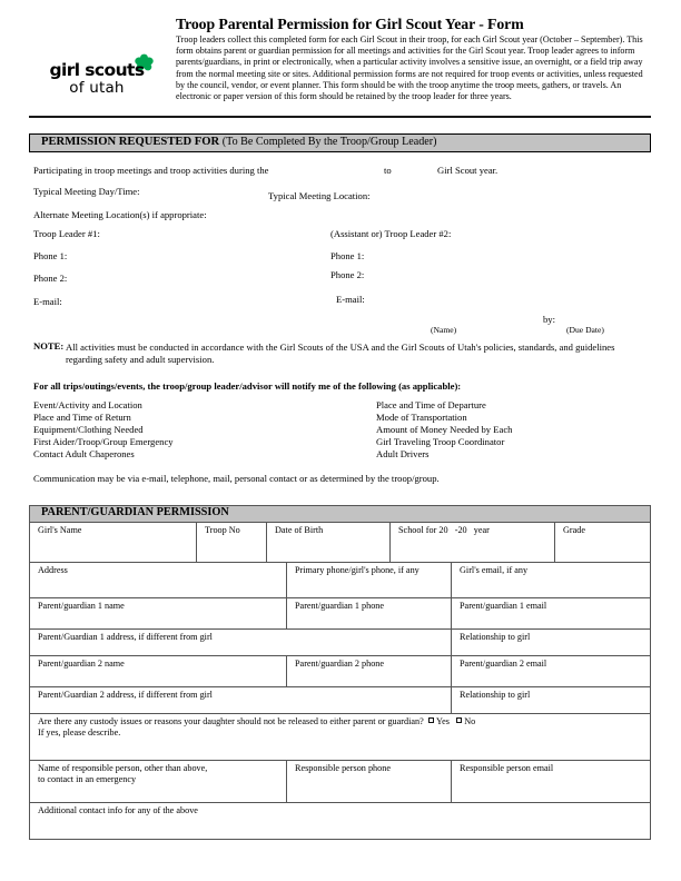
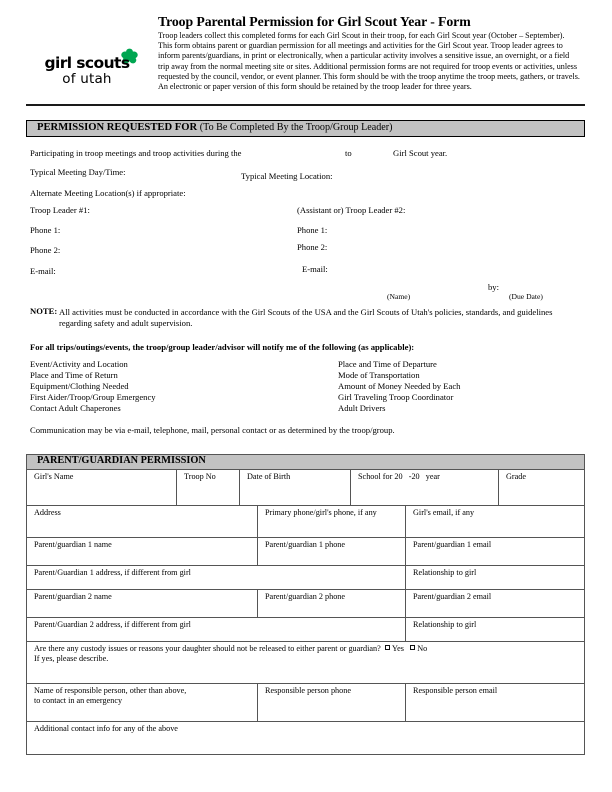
  girl scouts
  of utah
  Troop Parental Permission for Girl Scout Year - Form
- Troop leaders collect this completed form for each Girl Scout in their troop, for each Girl Scout year (October – September). This form obtains parent or guardian permission for all meetings and activities for the Girl Scout year. Troop leader agrees to inform parents/guardians, in print or electronically, when a particular activity involves a sensitive issue, an overnight, or a field trip away from the normal meeting site or sites. Additional permission forms are not required for troop events or activities, unless requested by the council, vendor, or event planner. This form should be with the troop anytime the troop meets, gathers, or travels. An electronic or paper version of this form should be retained by the troop leader for three years.
+ Troop leaders collect this completed forms for each Girl Scout in their troop, for each Girl Scout year (October – September). This form obtains parent or guardian permission for all meetings and activities for the Girl Scout year. Troop leader agrees to inform parents/guardians, in print or electronically, when a particular activity involves a sensitive issue, an overnight, or a field trip away from the normal meeting site or sites. Additional permission forms are not required for troop events or activities, unless requested by the council, vendor, or event planner. This form should be with the troop anytime the troop meets, gathers, or travels. An electronic or paper version of this form should be retained by the troop leader for three years.
  PERMISSION REQUESTED FOR (To Be Completed By the Troop/Group Leader)
  Participating in troop meetings and troop activities during the
  to
  Girl Scout year.
  Typical Meeting Day/Time:
  Typical Meeting Location:
  Alternate Meeting Location(s) if appropriate:
  Troop Leader #1:
  (Assistant or) Troop Leader #2:
  Phone 1:
  Phone 1:
  Phone 2:
  Phone 2:
  E-mail:
  E-mail:
  (Name)
  by:
  (Due Date)
  NOTE:
  All activities must be conducted in accordance with the Girl Scouts of the USA and the Girl Scouts of Utah's policies, standards, and guidelines regarding safety and adult supervision.
  For all trips/outings/events, the troop/group leader/advisor will notify me of the following (as applicable):
  Event/Activity and Location
  Place and Time of Return
  Equipment/Clothing Needed
  First Aider/Troop/Group Emergency
  Contact Adult Chaperones
  Place and Time of Departure
  Mode of Transportation
  Amount of Money Needed by Each
  Girl Traveling Troop Coordinator
  Adult Drivers
  Communication may be via e-mail, telephone, mail, personal contact or as determined by the troop/group.
  PARENT/GUARDIAN PERMISSION
  Girl's Name
  Troop No
  Date of Birth
  School for 20 -20 year
  Grade
  Address
  Primary phone/girl's phone, if any
  Girl's email, if any
  Parent/guardian 1 name
  Parent/guardian 1 phone
  Parent/guardian 1 email
  Parent/Guardian 1 address, if different from girl
  Relationship to girl
  Parent/guardian 2 name
  Parent/guardian 2 phone
  Parent/guardian 2 email
  Parent/Guardian 2 address, if different from girl
  Relationship to girl
  Are there any custody issues or reasons your daughter should not be released to either parent or guardian? Yes No
  If yes, please describe.
  Name of responsible person, other than above,
  to contact in an emergency
  Responsible person phone
  Responsible person email
  Additional contact info for any of the above
